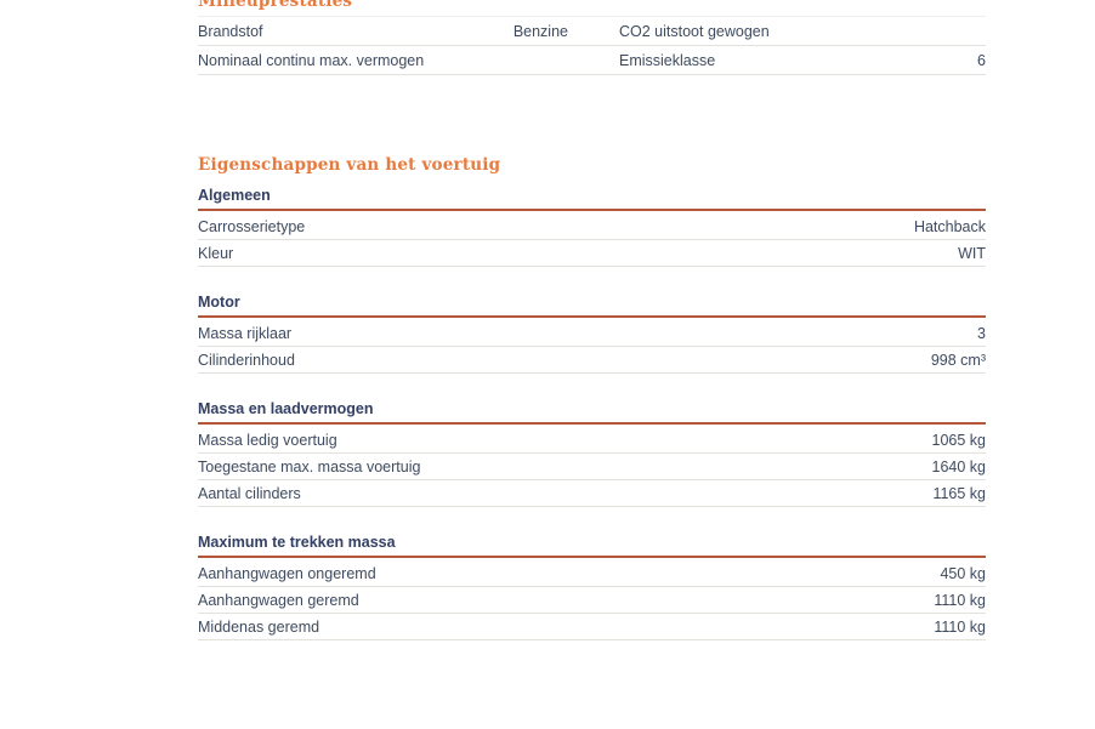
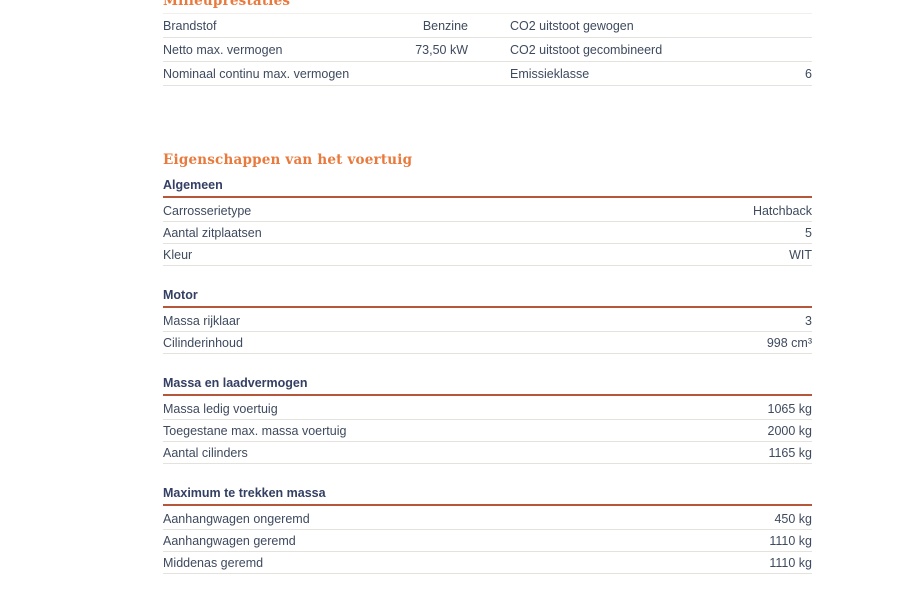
  Milieuprestaties
  Brandstof
  Benzine
  CO2 uitstoot gewogen
+ Netto max. vermogen
+ 73,50 kW
+ CO2 uitstoot gecombineerd
  Nominaal continu max. vermogen
  Emissieklasse
  6
  Eigenschappen van het voertuig
  Algemeen
  Carrosserietype
  Hatchback
+ Aantal zitplaatsen
+ 5
  Kleur
  WIT
  Motor
  Massa rijklaar
  3
  Cilinderinhoud
  998 cm³
  Massa en laadvermogen
  Massa ledig voertuig
  1065 kg
  Toegestane max. massa voertuig
- 1640 kg
+ 2000 kg
  Aantal cilinders
  1165 kg
  Maximum te trekken massa
  Aanhangwagen ongeremd
  450 kg
  Aanhangwagen geremd
  1110 kg
  Middenas geremd
  1110 kg
